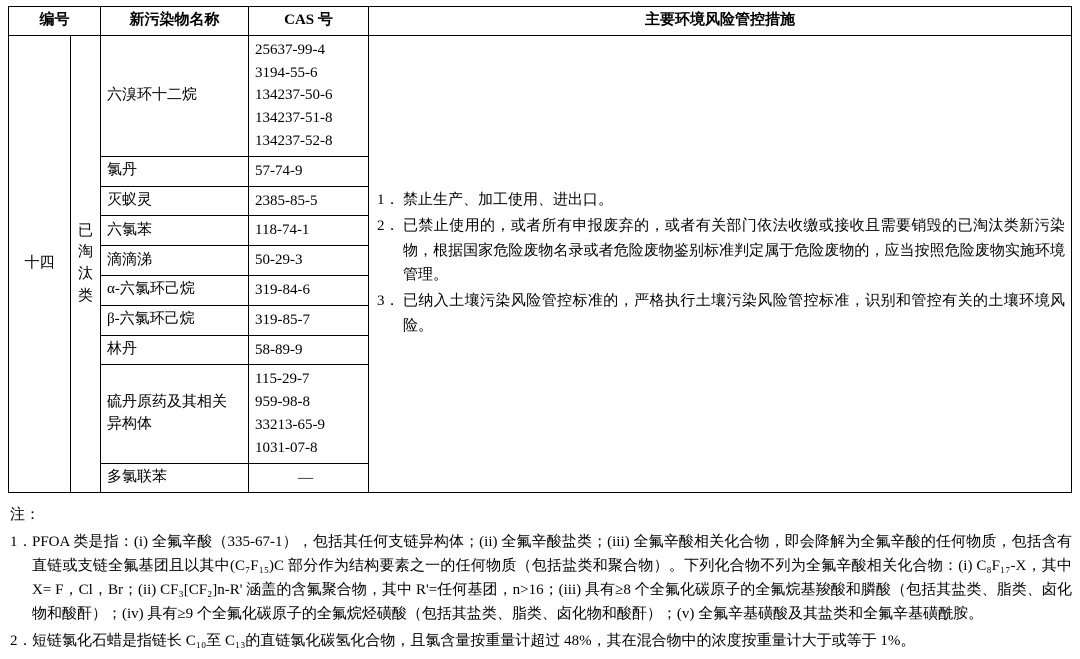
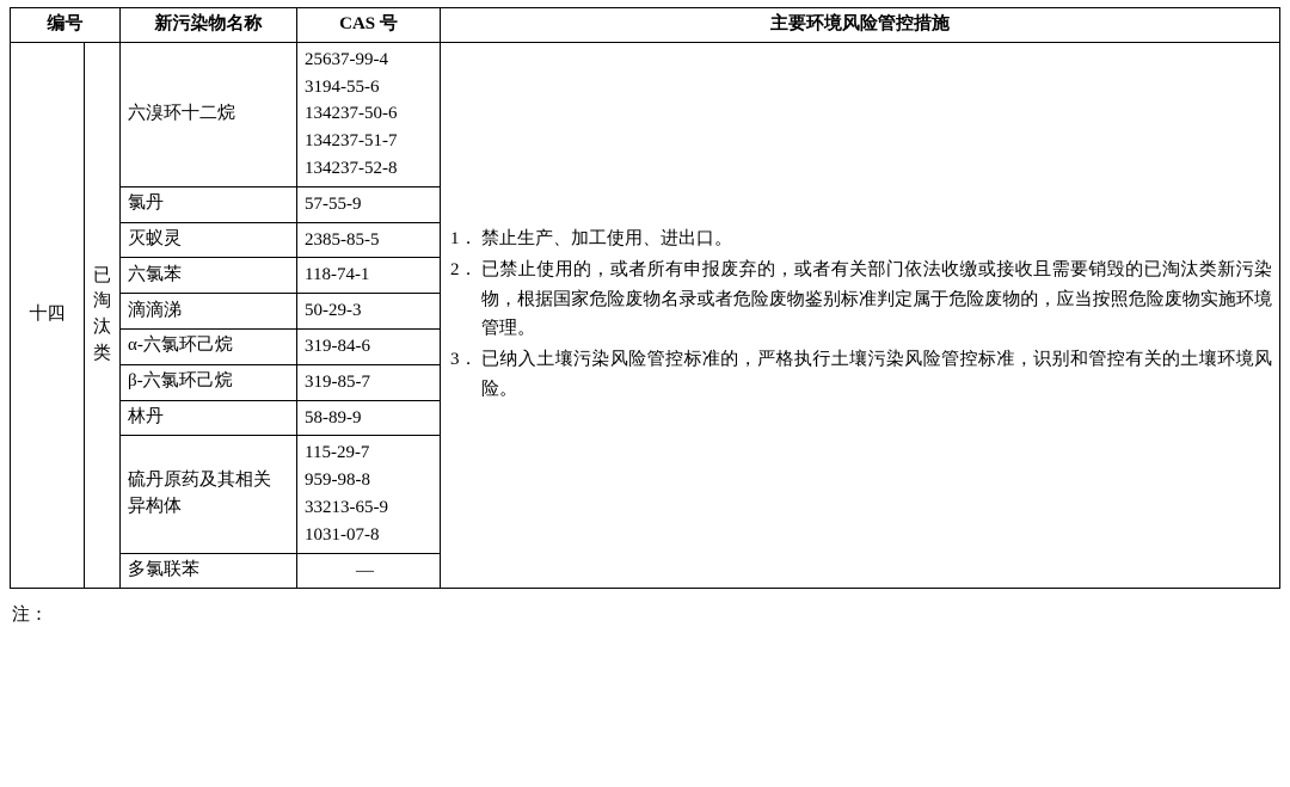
  编号	新污染物名称	CAS 号	主要环境风险管控措施
- 十四	已 淘 汰 类	六溴环十二烷	25637-99-4 3194-55-6 134237-50-6 134237-51-8 134237-52-8	1． 禁止生产、加工使用、进出口。 2． 已禁止使用的，或者所有申报废弃的，或者有关部门依法收缴或接收且需要销毁的已淘汰类新污染物，根据国家危险废物名录或者危险废物鉴别标准判定属于危险废物的，应当按照危险废物实施环境管理。 3． 已纳入土壤污染风险管控标准的，严格执行土壤污染风险管控标准，识别和管控有关的土壤环境风险。
+ 十四	已 淘 汰 类	六溴环十二烷	25637-99-4 3194-55-6 134237-50-6 134237-51-7 134237-52-8	1． 禁止生产、加工使用、进出口。 2． 已禁止使用的，或者所有申报废弃的，或者有关部门依法收缴或接收且需要销毁的已淘汰类新污染物，根据国家危险废物名录或者危险废物鉴别标准判定属于危险废物的，应当按照危险废物实施环境管理。 3． 已纳入土壤污染风险管控标准的，严格执行土壤污染风险管控标准，识别和管控有关的土壤环境风险。
- 氯丹	57-74-9
+ 氯丹	57-55-9
  灭蚁灵	2385-85-5
  六氯苯	118-74-1
  滴滴涕	50-29-3
  α-六氯环己烷	319-84-6
  β-六氯环己烷	319-85-7
  林丹	58-89-9
  硫丹原药及其相关 异构体	115-29-7 959-98-8 33213-65-9 1031-07-8
  多氯联苯	—
  注：
- 1．
- PFOA 类是指：(i) 全氟辛酸（335-67-1），包括其任何支链异构体；(ii) 全氟辛酸盐类；(iii) 全氟辛酸相关化合物，即会降解为全氟辛酸的任何物质，包括含有直链或支链全氟基团且以其中(C₇F₁₅)C 部分作为结构要素之一的任何物质（包括盐类和聚合物）。下列化合物不列为全氟辛酸相关化合物：(i) C₈F₁₇-X，其中 X= F，Cl，Br；(ii) CF₃[CF₂]n-R' 涵盖的含氟聚合物，其中 R'=任何基团，n>16；(iii) 具有≥8 个全氟化碳原子的全氟烷基羧酸和膦酸（包括其盐类、脂类、卤化物和酸酐）；(iv) 具有≥9 个全氟化碳原子的全氟烷烃磺酸（包括其盐类、脂类、卤化物和酸酐）；(v) 全氟辛基磺酸及其盐类和全氟辛基磺酰胺。
- 2．
- 短链氯化石蜡是指链长 C₁₀至 C₁₃的直链氯化碳氢化合物，且氯含量按重量计超过 48%，其在混合物中的浓度按重量计大于或等于 1%。
